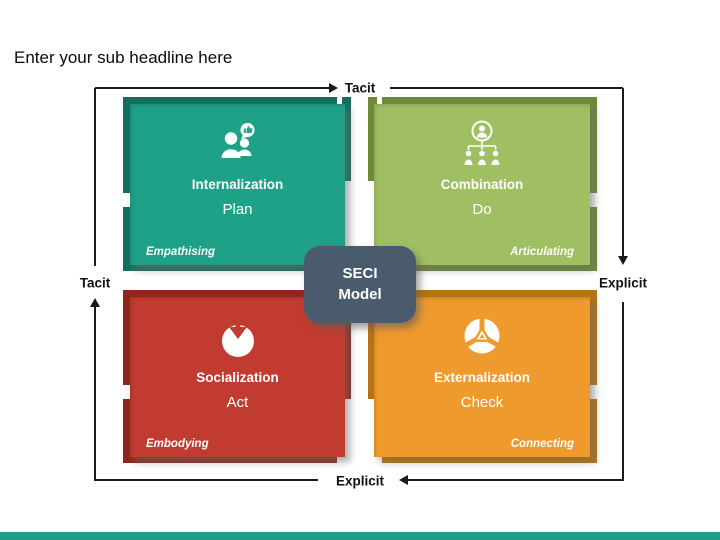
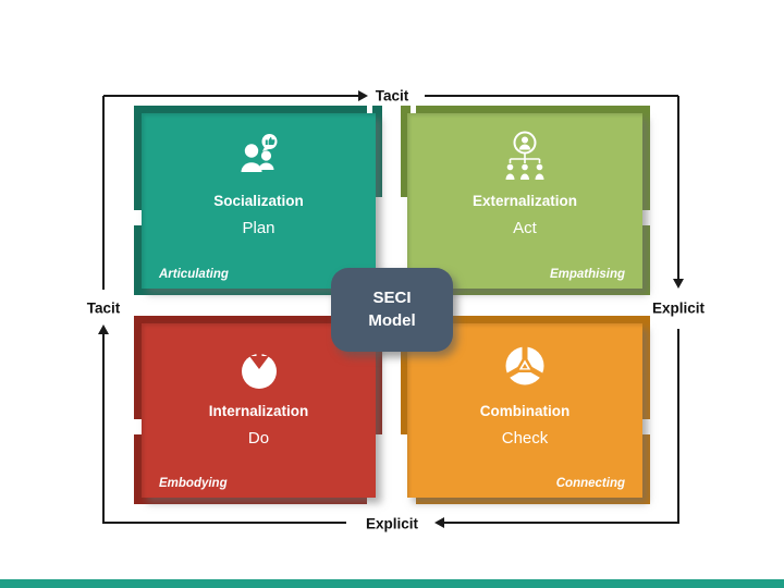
- Enter your sub headline here
  Tacit
  Tacit
  Explicit
  Explicit
- Internalization
+ Socialization
  Plan
- Empathising
+ Articulating
- Combination
+ Externalization
- Do
+ Act
- Articulating
+ Empathising
- Socialization
+ Internalization
- Act
+ Do
  Embodying
- Externalization
+ Combination
  Check
  Connecting
  SECI
  Model
